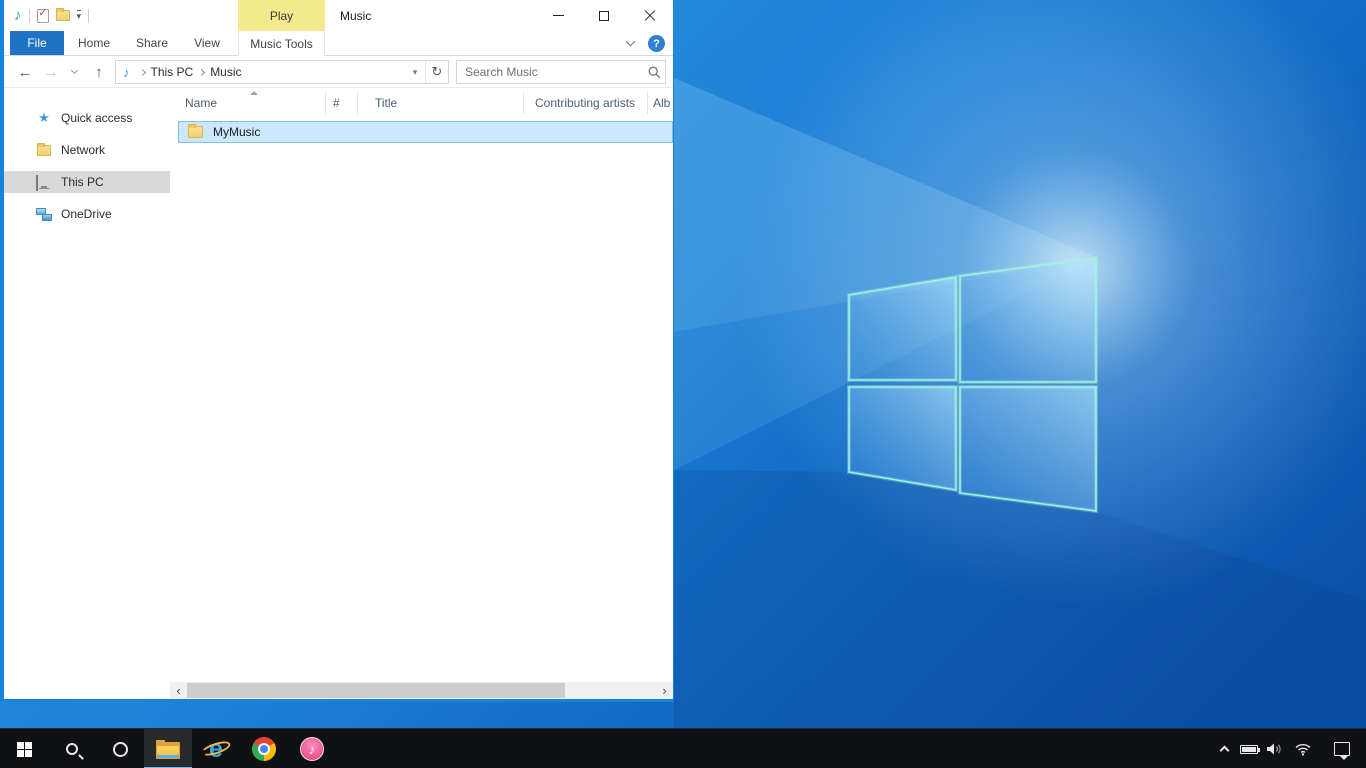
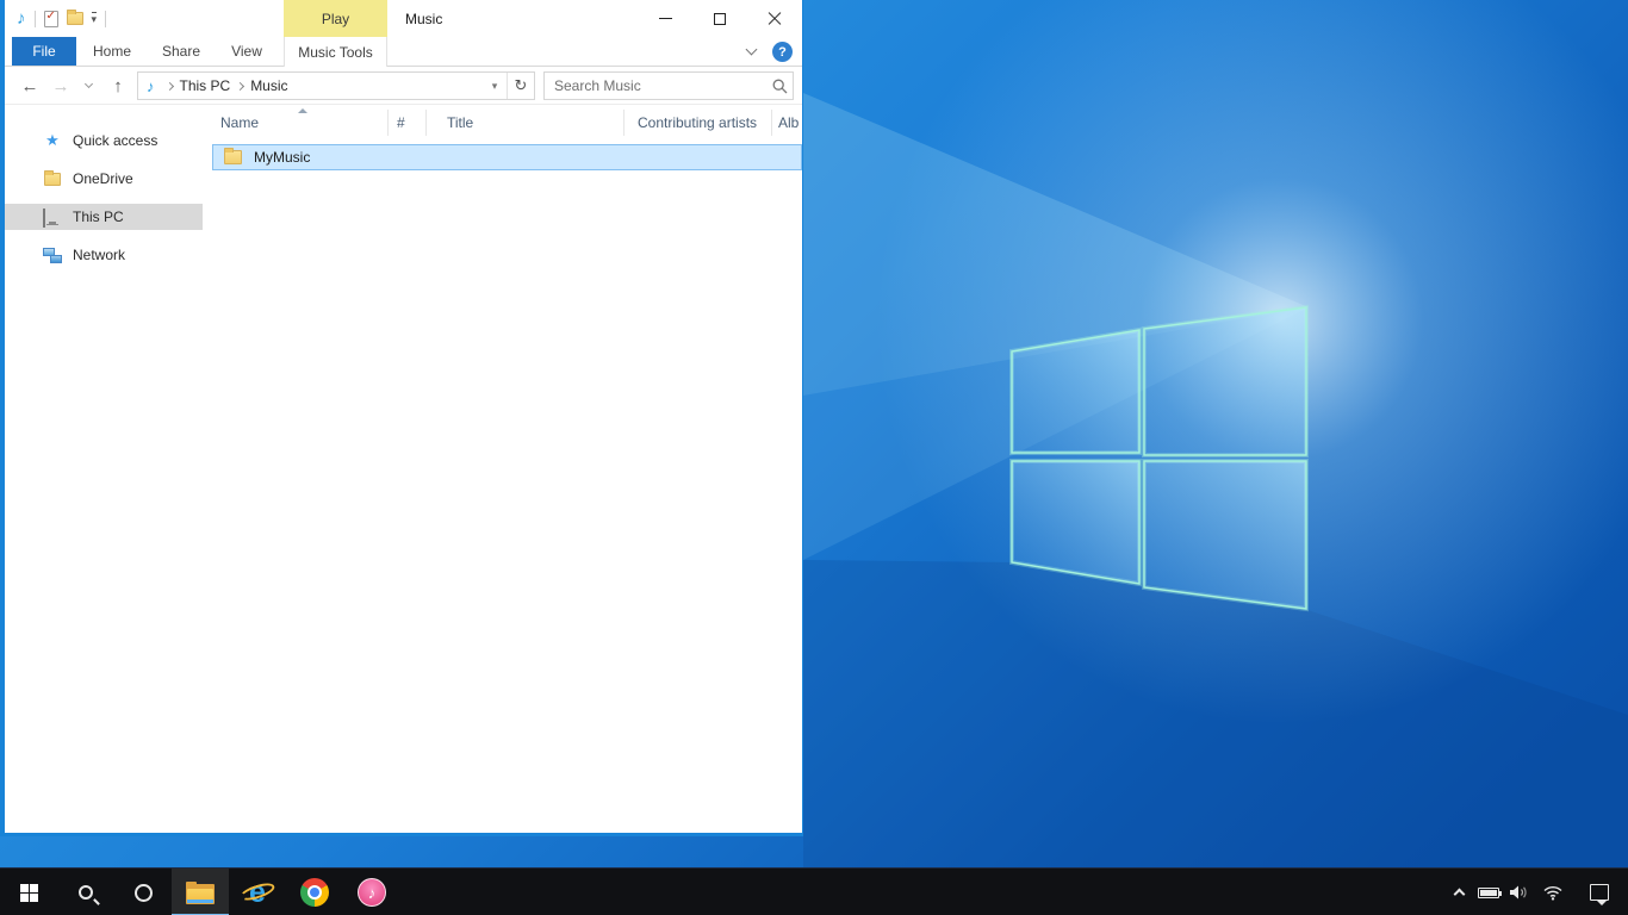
  ♪
  ✓
  ▾
  Play
  Music
  File
  Home
  Share
  View
  Music Tools
  ?
  ←
  →
  ↑
  ♪
  This PC
  Music
  ▾
  ↻
  Search Music
  ★
  Quick access
- Network
+ OneDrive
  This PC
- OneDrive
+ Network
  Name
  #
  Title
  Contributing artists
  Alb
  MyMusic
- ‹
- ›
  e
  ♪
